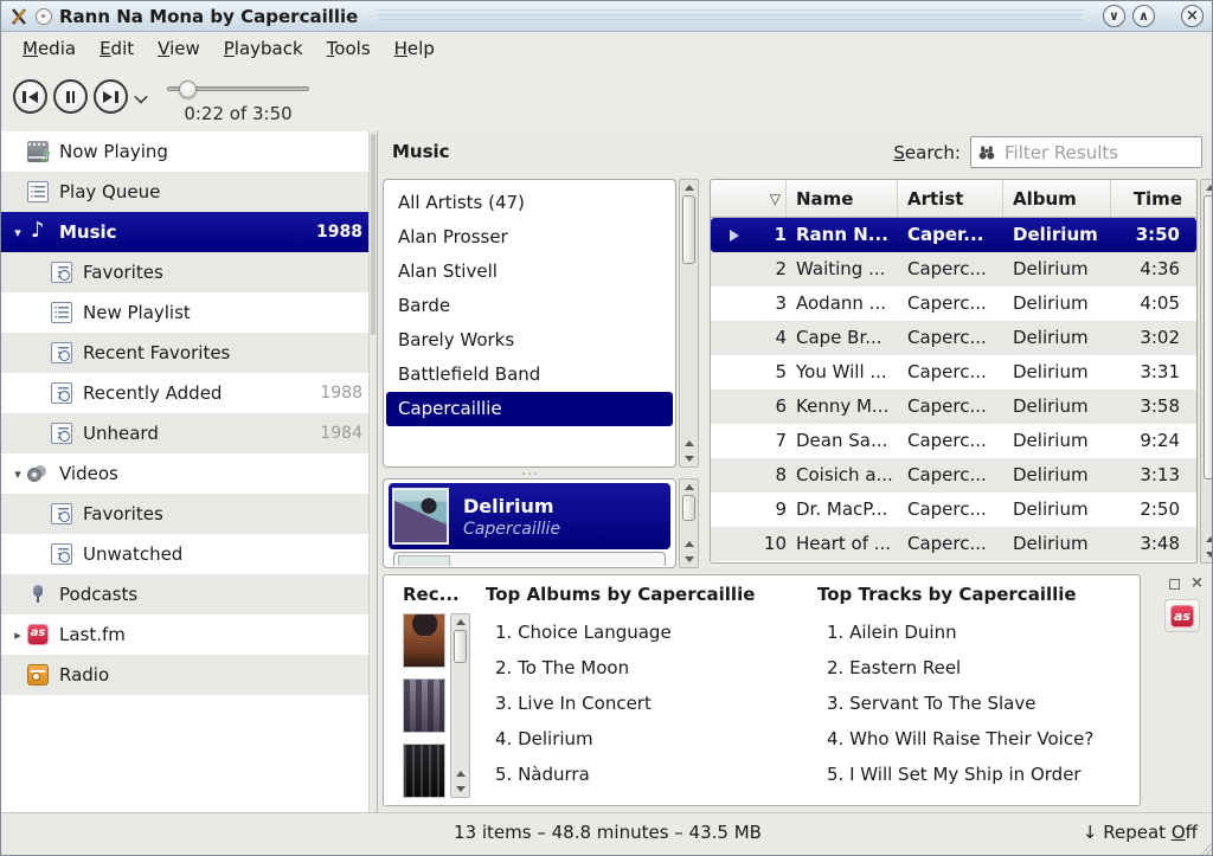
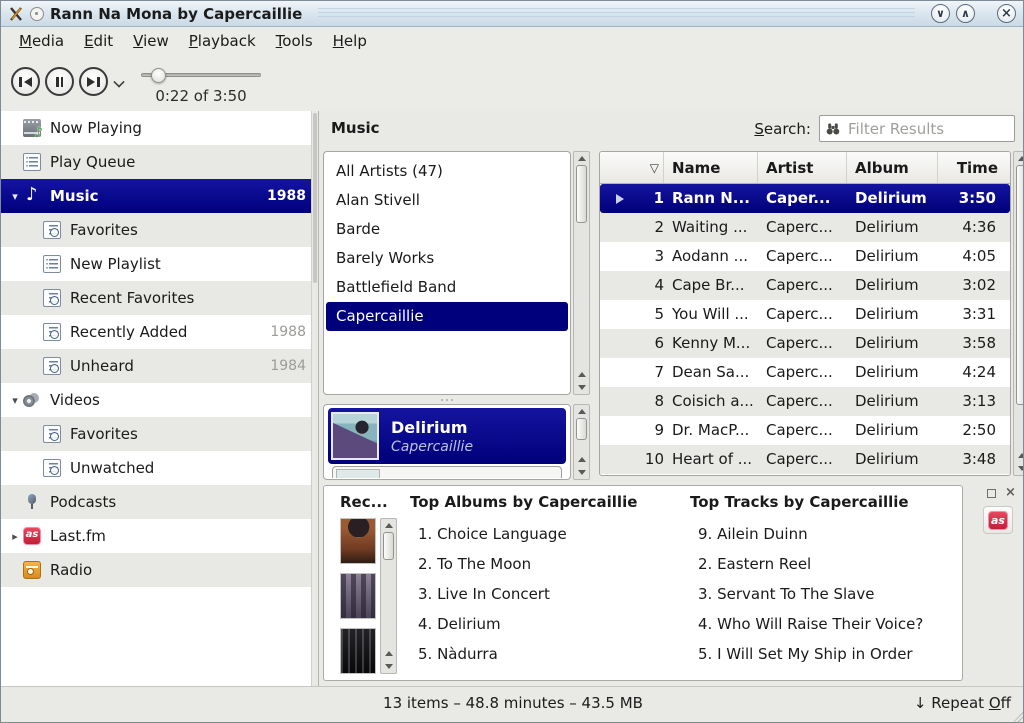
  Rann Na Mona by Capercaillie
  ∨
  ∧
  ×
  Media
  Edit
  View
  Playback
  Tools
  Help
  0:22 of 3:50
  Now Playing
  Play Queue
  Music
  1988
  Favorites
  New Playlist
  Recent Favorites
  Recently Added
  1988
  Unheard
  1984
  Videos
  Favorites
  Unwatched
  Podcasts
  Last.fm
  Radio
  Music
  Search:
  Filter Results
  All Artists (47)
- Alan Prosser
  Alan Stivell
  Barde
  Barely Works
  Battlefield Band
  Capercaillie
  Delirium
  Capercaillie
  ▽
  Name
  Artist
  Album
  Time
  1
  Rann N...
  Caper...
  Delirium
  3:50
  2
  Waiting ...
  Caperc...
  Delirium
  4:36
  3
  Aodann ...
  Caperc...
  Delirium
  4:05
  4
  Cape Br...
  Caperc...
  Delirium
  3:02
  5
  You Will ...
  Caperc...
  Delirium
  3:31
  6
  Kenny M...
  Caperc...
  Delirium
  3:58
  7
  Dean Sa...
  Caperc...
  Delirium
- 9:24
+ 4:24
  8
  Coisich a...
  Caperc...
  Delirium
  3:13
  9
  Dr. MacP...
  Caperc...
  Delirium
  2:50
  10
  Heart of ...
  Caperc...
  Delirium
  3:48
  Rec...
  Top Albums by Capercaillie
  1. Choice Language
  2. To The Moon
  3. Live In Concert
  4. Delirium
  5. Nàdurra
  Top Tracks by Capercaillie
- 1. Ailein Duinn
+ 9. Ailein Duinn
  2. Eastern Reel
  3. Servant To The Slave
  4. Who Will Raise Their Voice?
  5. I Will Set My Ship in Order
  ×
  13 items – 48.8 minutes – 43.5 MB
  ↓ Repeat Off
